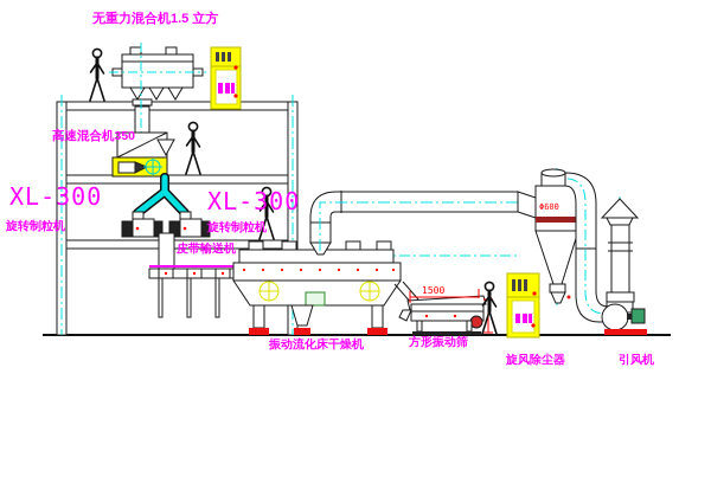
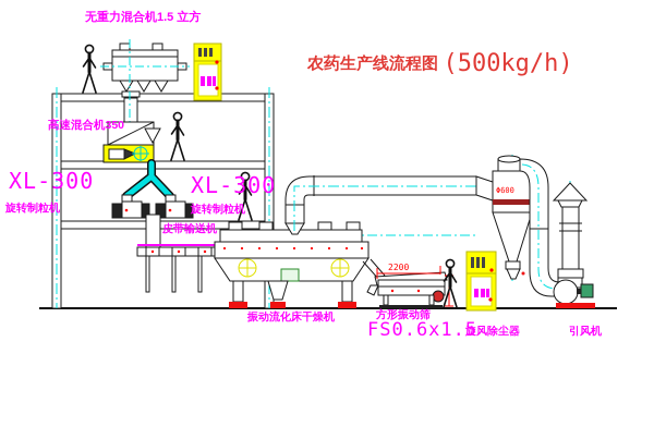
+ 农药生产线流程图 (500kg/h)
  无重力混合机1.5 立方
  高速混合机350
  XL-300
  旋转制粒机
  XL-300
  旋转制粒机
  皮带输送机
  振动流化床干燥机
  方形振动筛
+ FS0.6x1.5
  旋风除尘器
  引风机
- 1500
+ 2200
  Φ600
